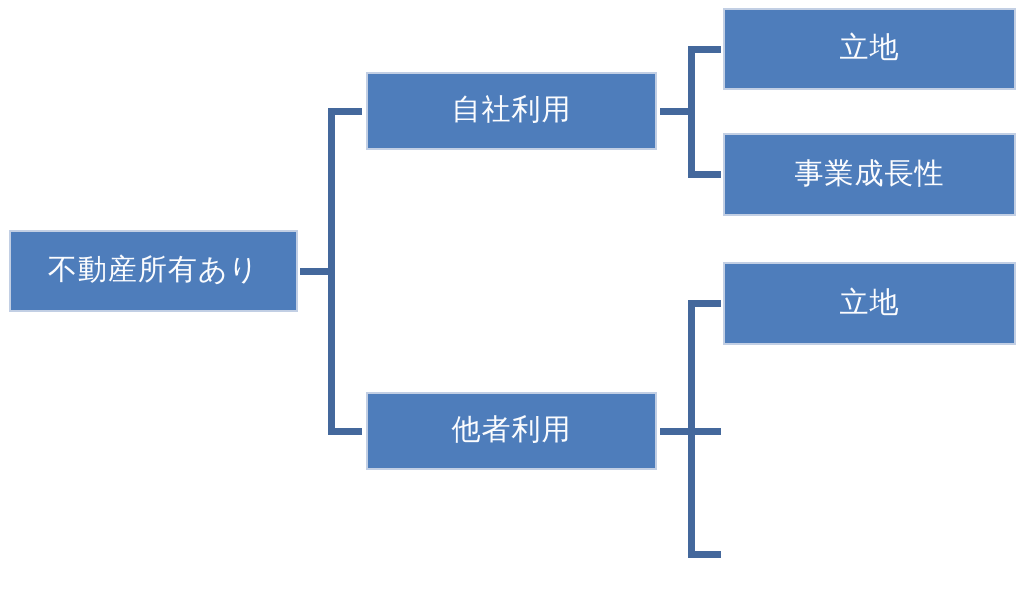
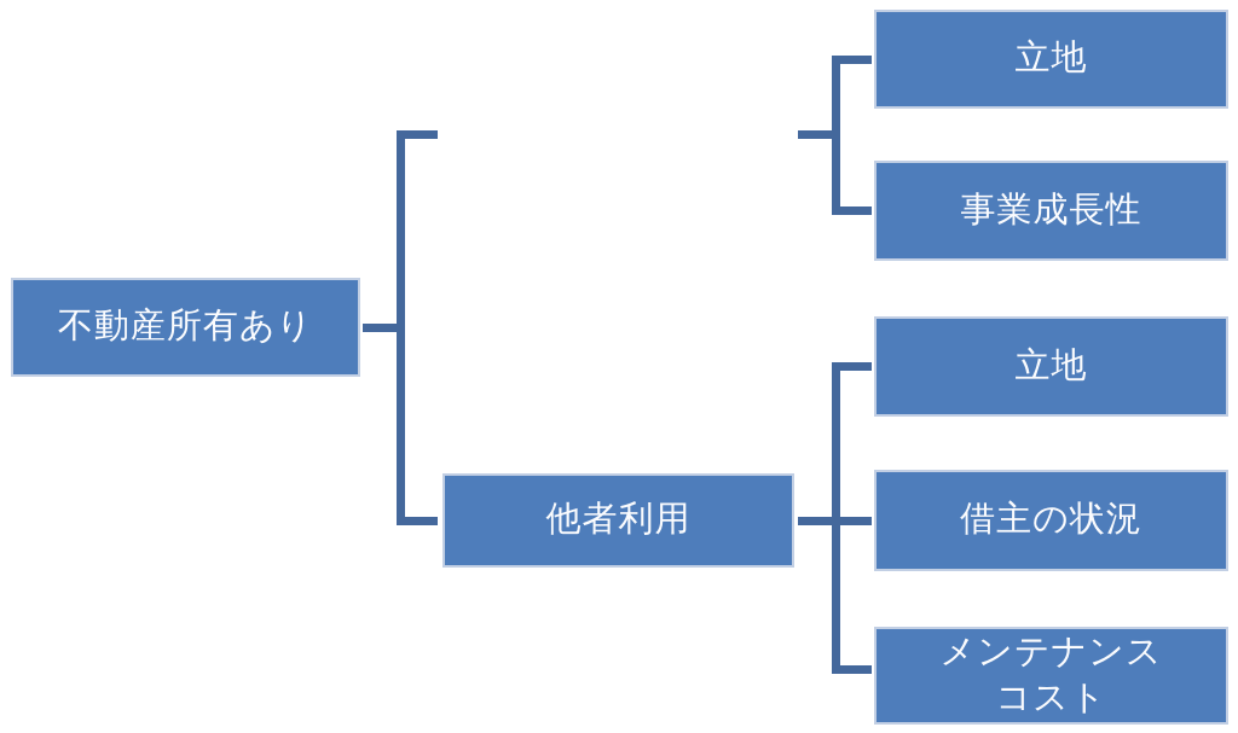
  不動産所有あり
- 自社利用
  他者利用
  立地
  事業成長性
  立地
+ 借主の状況
+ メンテナンス
+ コスト
